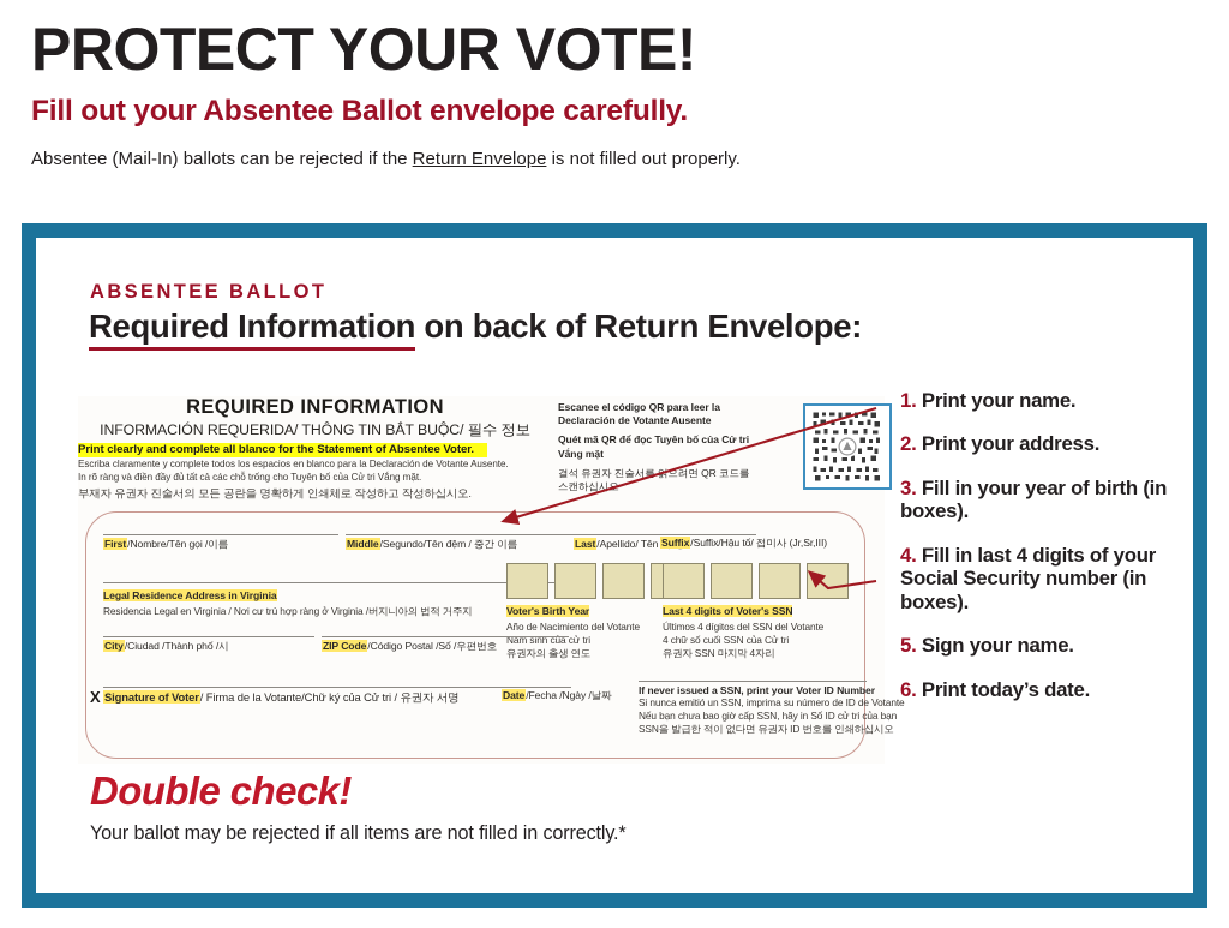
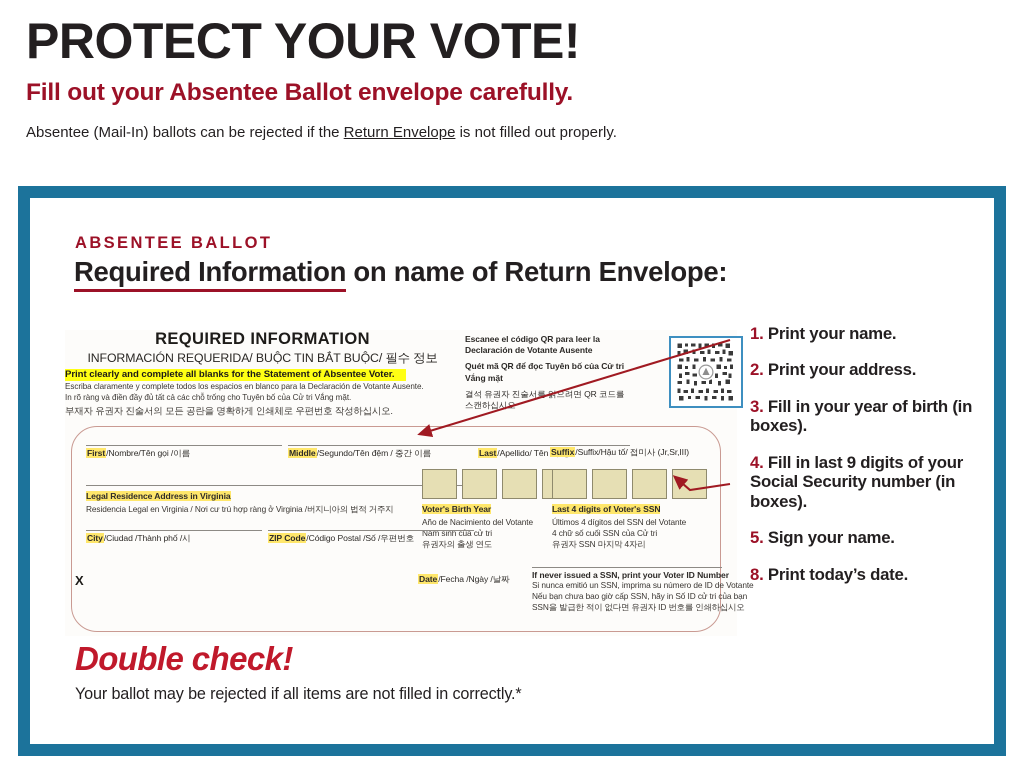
  PROTECT YOUR VOTE!
  Fill out your Absentee Ballot envelope carefully.
  Absentee (Mail-In) ballots can be rejected if the Return Envelope is not filled out properly.
  ABSENTEE BALLOT
- Required Information on back of Return Envelope:
+ Required Information on name of Return Envelope:
  REQUIRED INFORMATION
- INFORMACIÓN REQUERIDA/ THÔNG TIN BẮT BUỘC/ 필수 정보
+ INFORMACIÓN REQUERIDA/ BUỘC TIN BẮT BUỘC/ 필수 정보
- Print clearly and complete all blanco for the Statement of Absentee Voter.
+ Print clearly and complete all blanks for the Statement of Absentee Voter.
  Escriba claramente y complete todos los espacios en blanco para la Declaración de Votante Ausente.
  In rõ ràng và điền đầy đủ tất cả các chỗ trống cho Tuyên bố của Cử tri Vắng mặt.
- 부재자 유권자 진술서의 모든 공란을 명확하게 인쇄체로 작성하고 작성하십시오.
+ 부재자 유권자 진술서의 모든 공란을 명확하게 인쇄체로 우편번호 작성하십시오.
  Escanee el código QR para leer la Declaración de Votante Ausente
  Quét mã QR để đọc Tuyên bố của Cử tri Vắng mặt
  결석 유권자 진술서를으려면 QR 코드를 스캔하십시
  X
  First/Nombre/Tên gọi /이름
  Middle/Segundo/Tên đệm / 중간 이름
  Last/Apellido/ Tên
  Suffix/Suffix/Hậu tố/ 접미사 (Jr,Sr,III)
  Legal Residence Address in Virginia
  Residencia Legal en Virginia / Nơi cư trú hợp ràng ở Virginia /버지니아의 법적 거주지
  Voter's Birth Year
  Año de Nacimiento del Votante
  Năm sinh của cử tri
  유권자의 출생 연도
  Last 4 digits of Voter's SSN
  Últimos 4 dígitos del SSN del Votante
  4 chữ số cuối SSN của Cử tri
  유권자 SSN 마지막 4자리
  City/Ciudad /Thành phố /시
  ZIP Code/Código Postal /Số /우편번호
- Signature of Voter/ Firma de la Votante/Chữ ký của Cử tri / 유권자 서명
  Date/Fecha /Ngày /날짜
  If never issued a SSN, print your Voter ID Numb
  Si nunca emitió un SSN, imprima su número de ID de
  Nếu bạn chưa bao giờ cấp SSN, hãy in Số ID cử tri c
  SSN을 발급한 적이 없다면 유권자 ID 번호를 인쇄하
  1. Print your name.
  2. Print your address.
  3. Fill in your year of birth (in boxes).
- 4. Fill in last 4 digits of your Social Security number (in boxes).
+ 4. Fill in last 9 digits of your Social Security number (in boxes).
  5. Sign your name.
- 6. Print today’s date.
+ 8. Print today’s date.
  Double check!
  Your ballot may be rejected if all items are not filled in correctly.*
